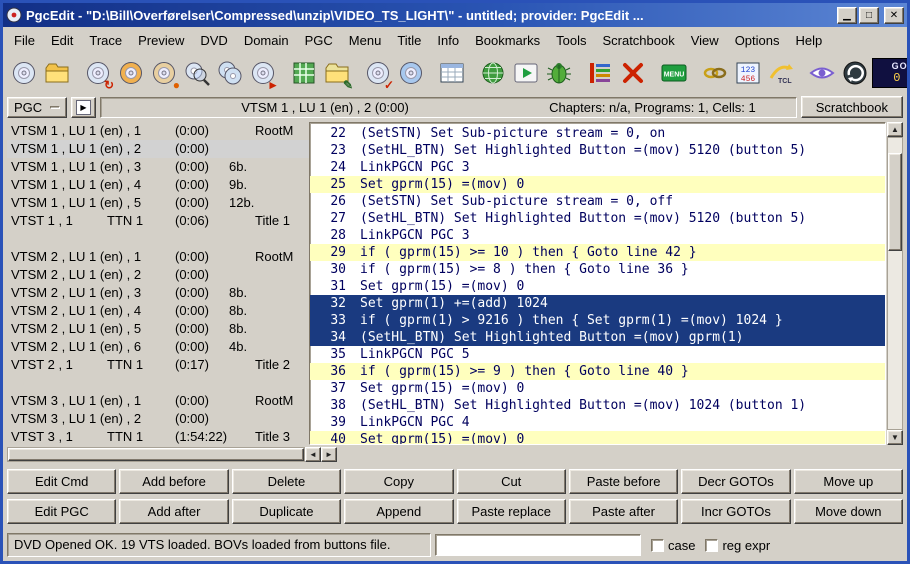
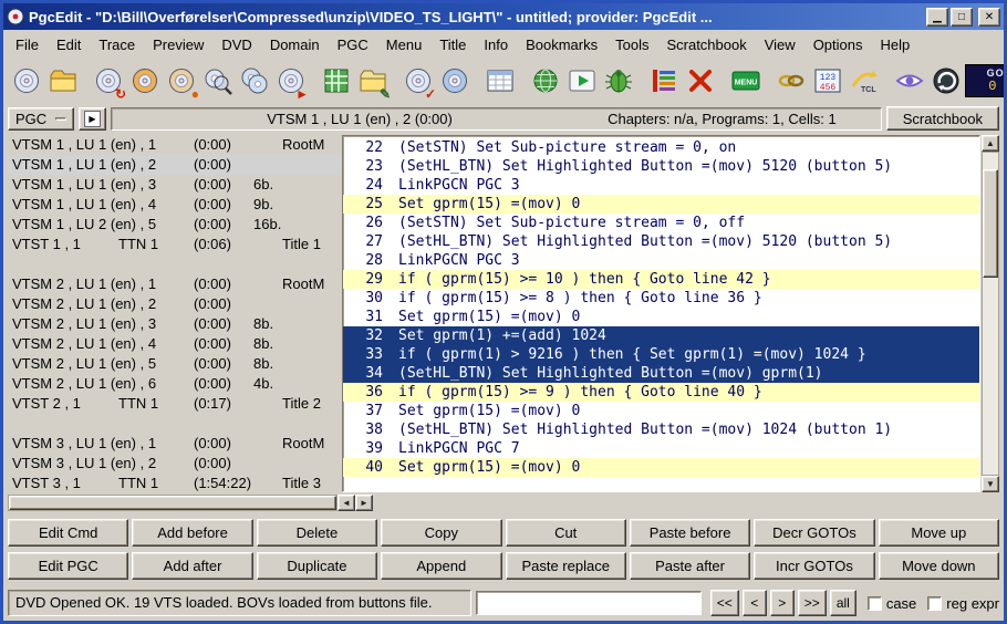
  PgcEdit - "D:\Bill\Overførelser\Compressed\unzip\VIDEO_TS_LIGHT\" - untitled; provider: PgcEdit ...
  ▁
  □
  ✕
  File
  Edit
  Trace
  Preview
  DVD
  Domain
  PGC
  Menu
  Title
  Info
  Bookmarks
  Tools
  Scratchbook
  View
  Options
  Help
  ↻
  ●
  ►
  ✎
  ✓
  123
  456
  PGC
  ▶
  VTSM 1 , LU 1 (en) , 2 (0:00)
  Chapters: n/a, Programs: 1, Cells: 1
  Scratchbook
  VTSM 1 , LU 1 (en) , 1
  (0:00)
  RootM
  VTSM 1 , LU 1 (en) , 2
  (0:00)
  VTSM 1 , LU 1 (en) , 3
  (0:00)
  6b.
  VTSM 1 , LU 1 (en) , 4
  (0:00)
  9b.
- VTSM 1 , LU 1 (en) , 5
+ VTSM 1 , LU 2 (en) , 5
  (0:00)
- 12b.
+ 16b.
  VTST 1 , 1
  TTN 1
  (0:06)
  Title 1
  VTSM 2 , LU 1 (en) , 1
  (0:00)
  RootM
  VTSM 2 , LU 1 (en) , 2
  (0:00)
  VTSM 2 , LU 1 (en) , 3
  (0:00)
  8b.
  VTSM 2 , LU 1 (en) , 4
  (0:00)
  8b.
  VTSM 2 , LU 1 (en) , 5
  (0:00)
  8b.
  VTSM 2 , LU 1 (en) , 6
  (0:00)
  4b.
  VTST 2 , 1
  TTN 1
  (0:17)
  Title 2
  VTSM 3 , LU 1 (en) , 1
  (0:00)
  RootM
  VTSM 3 , LU 1 (en) , 2
  (0:00)
  VTST 3 , 1
  TTN 1
  (1:54:22)
  Title 3
  22
  (SetSTN) Set Sub-picture stream = 0, on
  23
  (SetHL_BTN) Set Highlighted Button =(mov) 5120 (button 5)
  24
  LinkPGCN PGC 3
  25
  Set gprm(15) =(mov) 0
  26
  (SetSTN) Set Sub-picture stream = 0, off
  27
  (SetHL_BTN) Set Highlighted Button =(mov) 5120 (button 5)
  28
  LinkPGCN PGC 3
  29
  if ( gprm(15) >= 10 ) then { Goto line 42 }
  30
  if ( gprm(15) >= 8 ) then { Goto line 36 }
  31
  Set gprm(15) =(mov) 0
  32
  Set gprm(1) +=(add) 1024
  33
  if ( gprm(1) > 9216 ) then { Set gprm(1) =(mov) 1024 }
  34
  (SetHL_BTN) Set Highlighted Button =(mov) gprm(1)
- 35
- LinkPGCN PGC 5
  36
  if ( gprm(15) >= 9 ) then { Goto line 40 }
  37
  Set gprm(15) =(mov) 0
  38
  (SetHL_BTN) Set Highlighted Button =(mov) 1024 (button 1)
  39
- LinkPGCN PGC 4
+ LinkPGCN PGC 7
  40
  Set gprm(15) =(mov) 0
  ▲
  ▼
  ◄
  ►
  Edit Cmd
  Add before
  Delete
  Copy
  Cut
  Paste before
  Decr GOTOs
  Move up
  Edit PGC
  Add after
  Duplicate
  Append
  Paste replace
  Paste after
  Incr GOTOs
  Move down
  DVD Opened OK. 19 VTS loaded. BOVs loaded from buttons file.
+ <<
+ <
+ >
+ >>
+ all
  case
  reg expr
